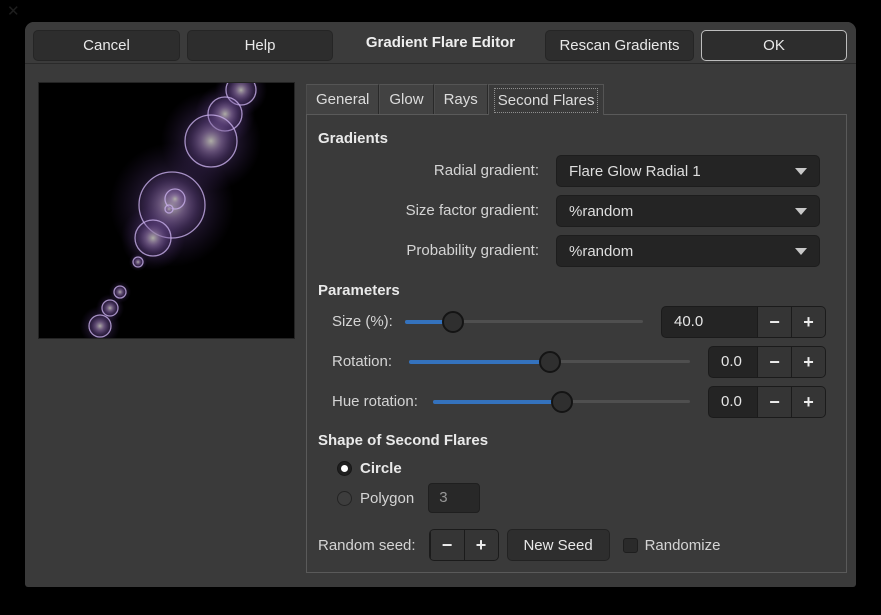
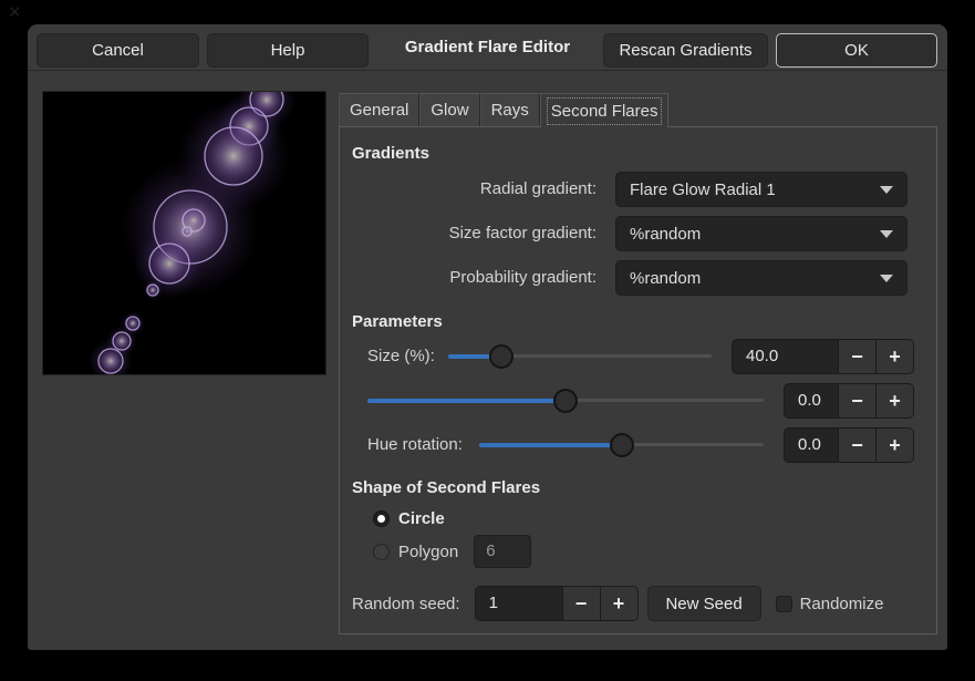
  ✕
  Cancel
  Help
  Gradient Flare Editor
  Rescan Gradients
  OK
  General
  Glow
  Rays
  Second Flares
  Gradients
  Radial gradient:
  Flare Glow Radial 1
  Size factor gradient:
  %random
  Probability gradient:
  %random
  Parameters
  Size (%):
  40.0
  −
  +
- Rotation:
  0.0
  −
  +
  Hue rotation:
  0.0
  −
  +
  Shape of Second Flares
  Circle
  Polygon
- 3
+ 6
  Random seed:
+ 1
  −
  +
  New Seed
  Randomize
